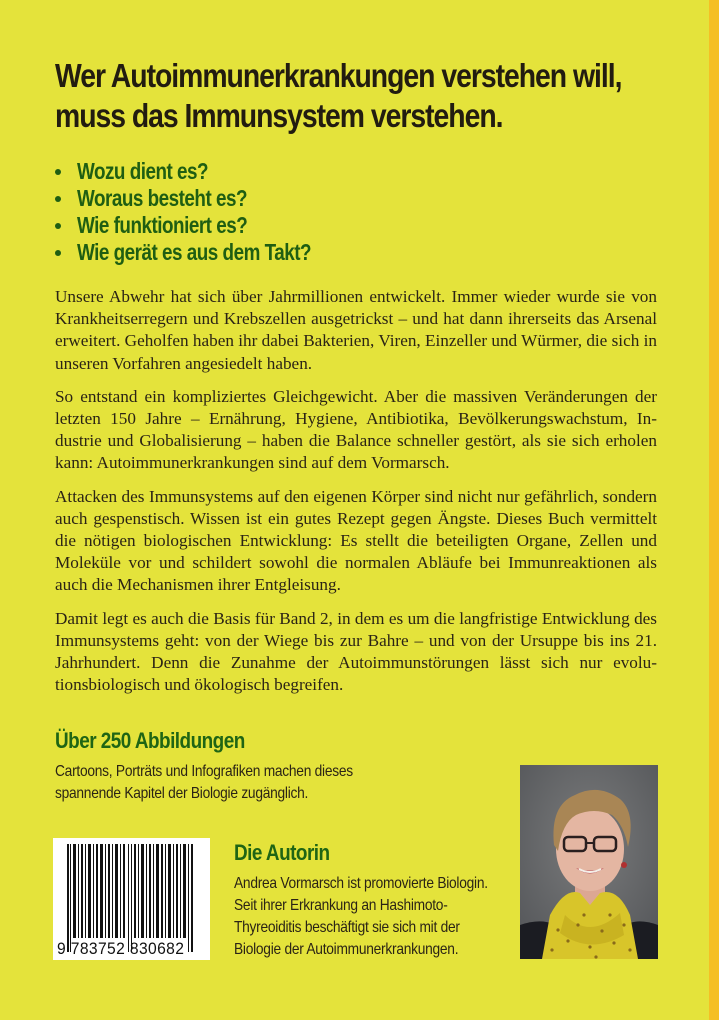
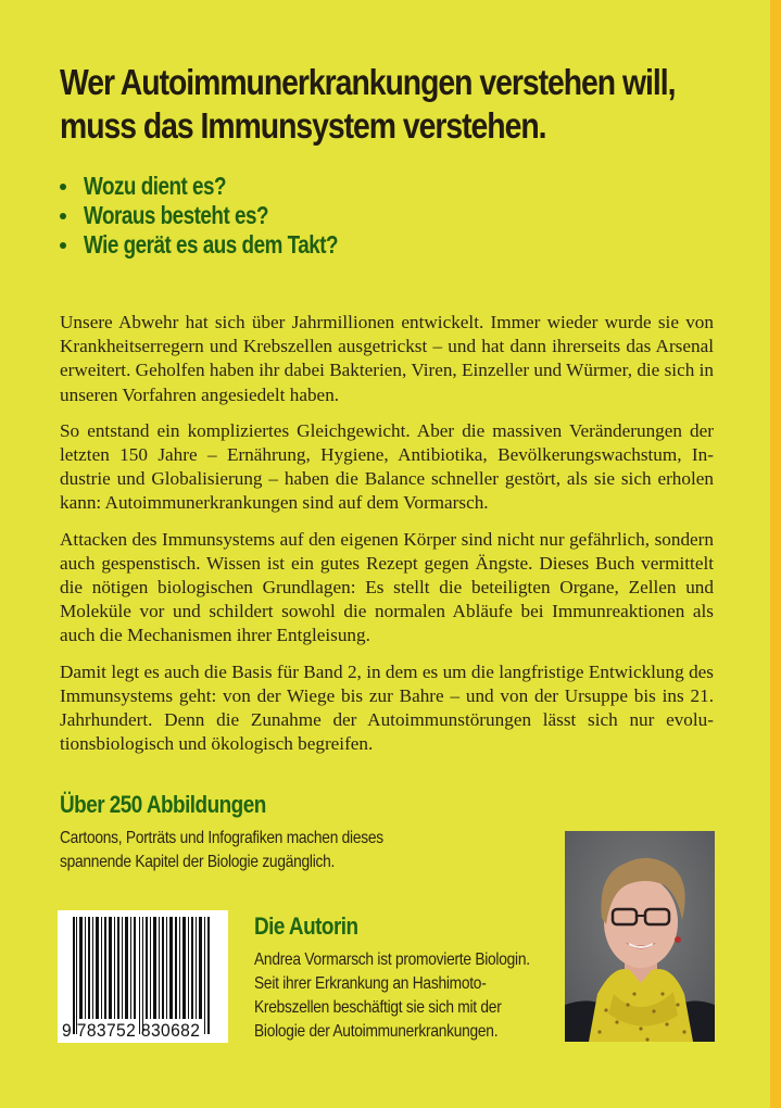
  Wer Autoimmunerkrankungen verstehen will,
  muss das Immunsystem verstehen.
  Wozu dient es?
  Woraus besteht es?
- Wie funktioniert es?
  Wie gerät es aus dem Takt?
  Unsere Abwehr hat sich über Jahrmillionen entwickelt. Immer wieder wurde sie von Krankheitserregern und Krebszellen ausgetrickst – und hat dann ihrerseits das Arse­nal erweitert. Geholfen haben ihr dabei Bakterien, Viren, Einzeller und Würmer, die sich in unseren Vorfahren angesiedelt haben.
  So entstand ein kompliziertes Gleichgewicht. Aber die massiven Veränderungen der letzten 150 Jahre – Ernährung, Hygiene, Antibiotika, Bevölkerungswachstum, In­dustrie und Globalisierung – haben die Balance schneller gestört, als sie sich erholen kann: Autoimmunerkrankungen sind auf dem Vormarsch.
- Attacken des Immunsystems auf den eigenen Körper sind nicht nur gefährlich, son­dern auch gespenstisch. Wissen ist ein gutes Rezept gegen Ängste. Dieses Buch ver­mittelt die nötigen biologischen Entwicklung: Es stellt die beteiligten Organe, Zellen und Moleküle vor und schildert sowohl die normalen Abläufe bei Immunreaktionen als auch die Mechanismen ihrer Entgleisung.
+ Attacken des Immunsystems auf den eigenen Körper sind nicht nur gefährlich, son­dern auch gespenstisch. Wissen ist ein gutes Rezept gegen Ängste. Dieses Buch ver­mittelt die nötigen biologischen Grundlagen: Es stellt die beteiligten Organe, Zellen und Moleküle vor und schildert sowohl die normalen Abläufe bei Immunreaktionen als auch die Mechanismen ihrer Entgleisung.
  Damit legt es auch die Basis für Band 2, in dem es um die langfristige Entwicklung des Immunsystems geht: von der Wiege bis zur Bahre – und von der Ursuppe bis ins 21. Jahrhundert. Denn die Zunahme der Autoimmunstörungen lässt sich nur evolu­tionsbiologisch und ökologisch begreifen.
  Über 250 Abbildungen
  Cartoons, Porträts und Infografiken machen dieses
  spannende Kapitel der Biologie zugänglich.
  9 783752 830682
  Die Autorin
  Andrea Vormarsch ist promovierte Biologin.
  Seit ihrer Erkrankung an Hashimoto-
- Thyreoiditis beschäftigt sie sich mit der
+ Krebszellen beschäftigt sie sich mit der
  Biologie der Autoimmunerkrankungen.
